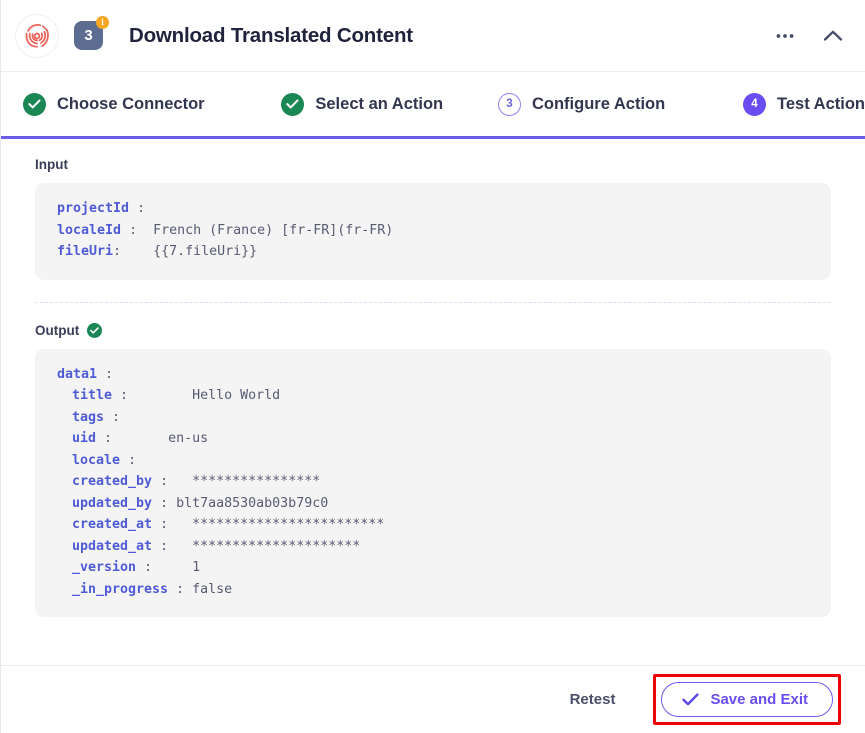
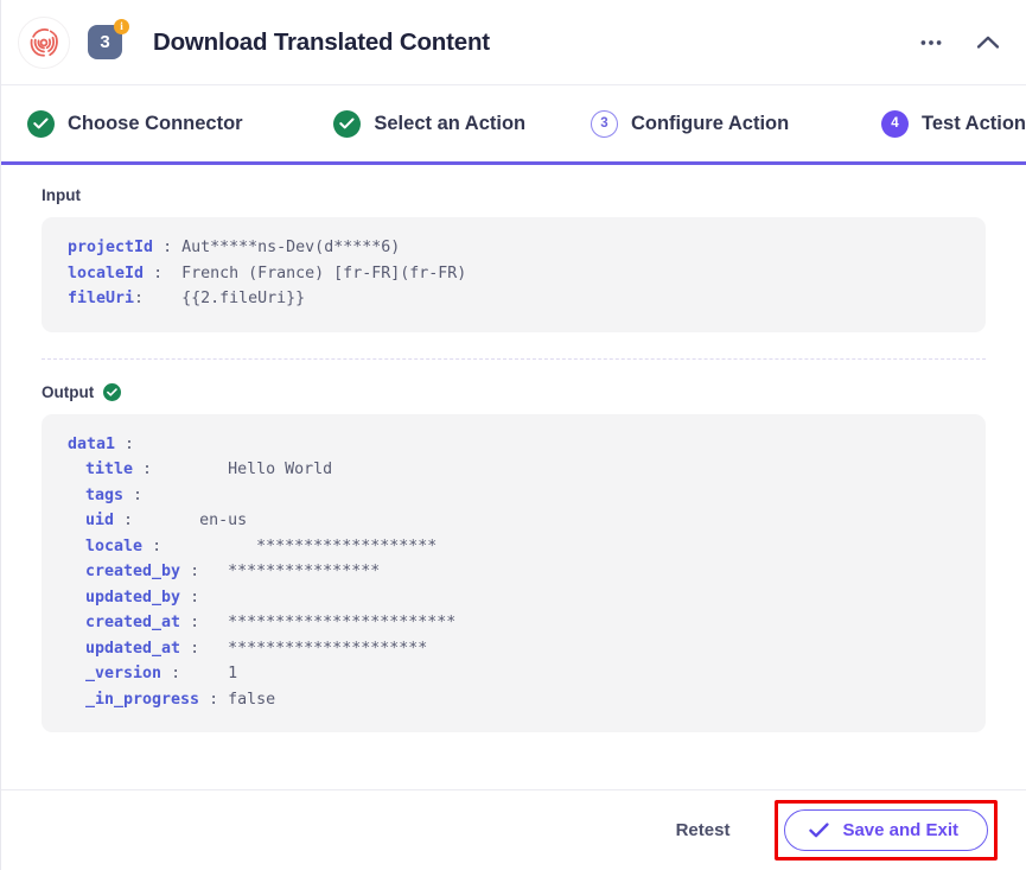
  3
  i
  Download Translated Content
  Choose Connector
  Select an Action
  3
  Configure Action
  4
  Test Action
  Input
  projectId
  :
+ Aut*****ns-Dev(d*****6)
  localeId
  :
  French (France) [fr-FR](fr-FR)
  fileUri
  :
- {{7.fileUri}}
+ {{2.fileUri}}
  Output
  data1
  :
  title
  :
  Hello World
  tags
  :
  uid
  :
  en-us
  locale
  :
+ *******************
  created_by
  :
  ****************
  updated_by
  :
- blt7aa8530ab03b79c0
  created_at
  :
  ************************
  updated_at
  :
  *********************
  _version
  :
  1
  _in_progress
  :
  false
  Retest
  Save and Exit
